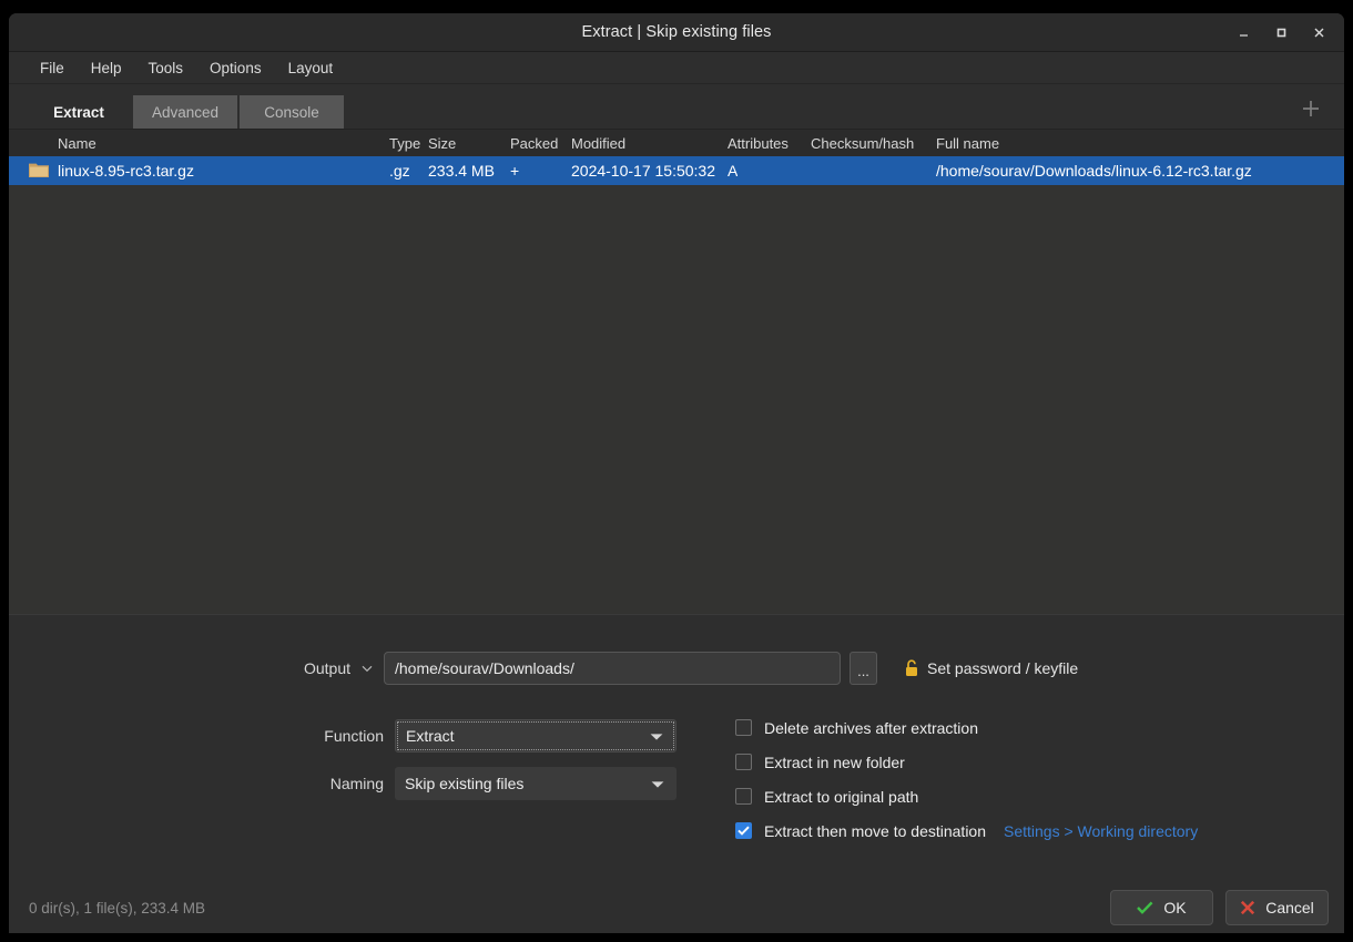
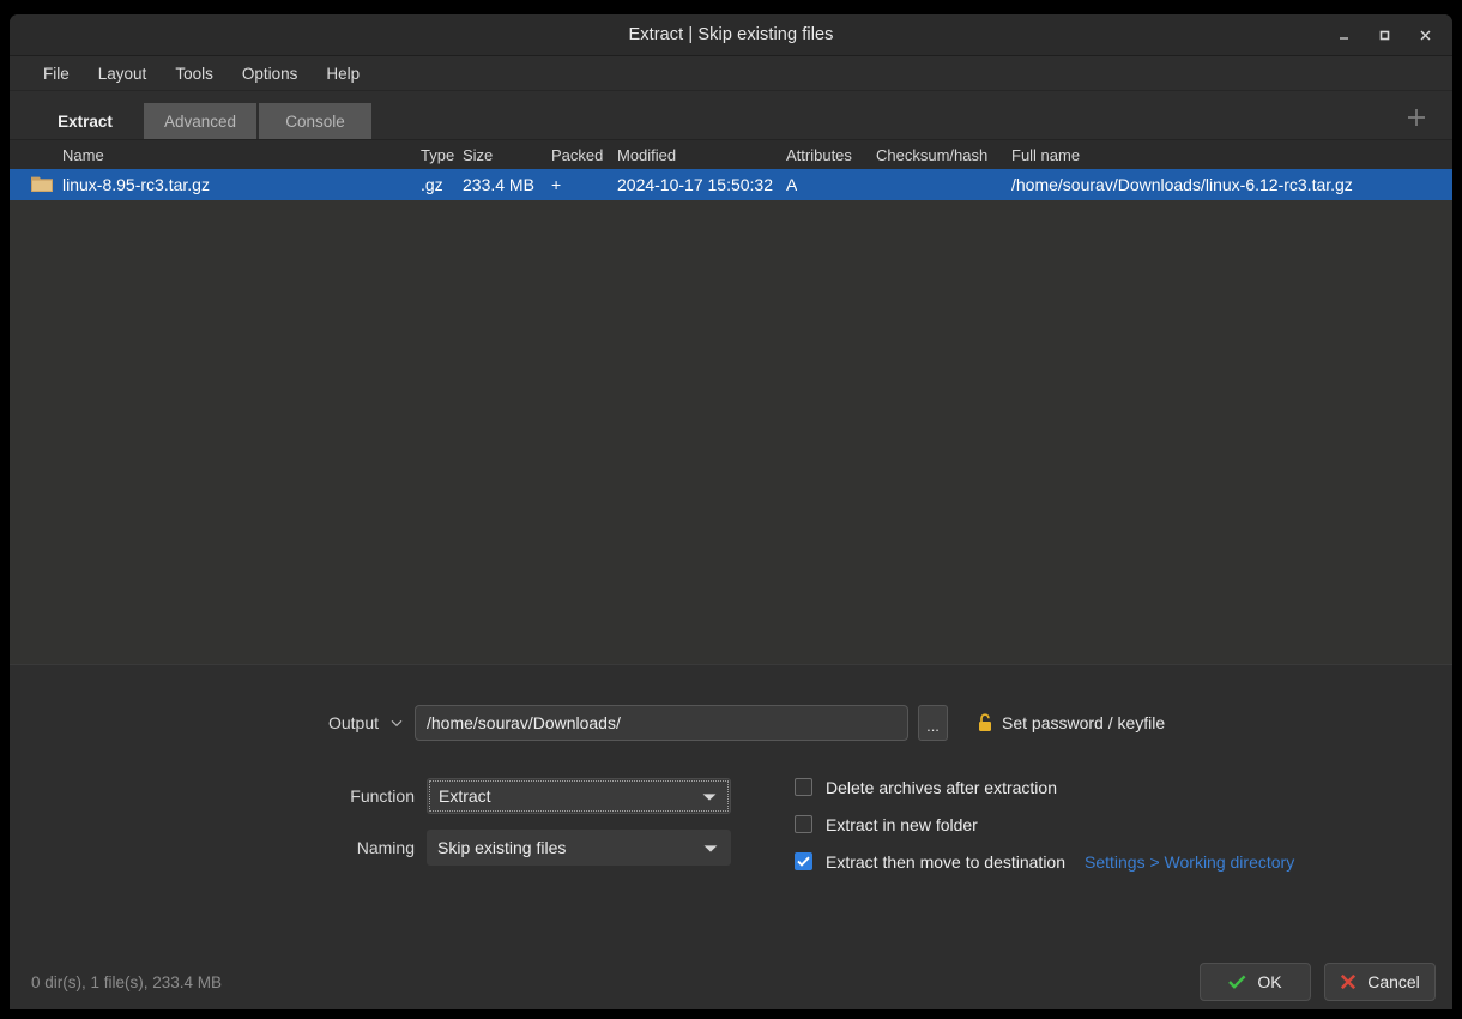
  Extract | Skip existing files
  File
- Help
+ Layout
  Tools
  Options
- Layout
+ Help
  Extract
  Advanced
  Console
  Name
  Type
  Size
  Packed
  Modified
  Attributes
  Checksum/hash
  Full name
  linux-8.95-rc3.tar.gz
  .gz
  233.4 MB
  +
  2024-10-17 15:50:32
  A
  /home/sourav/Downloads/linux-6.12-rc3.tar.gz
  Output
  /home/sourav/Downloads/
  ...
  Set password / keyfile
  Function
  Extract
  Naming
  Skip existing files
  Delete archives after extraction
  Extract in new folder
- Extract to original path
  Extract then move to destination
  Settings > Working directory
  0 dir(s), 1 file(s), 233.4 MB
  OK
  Cancel
